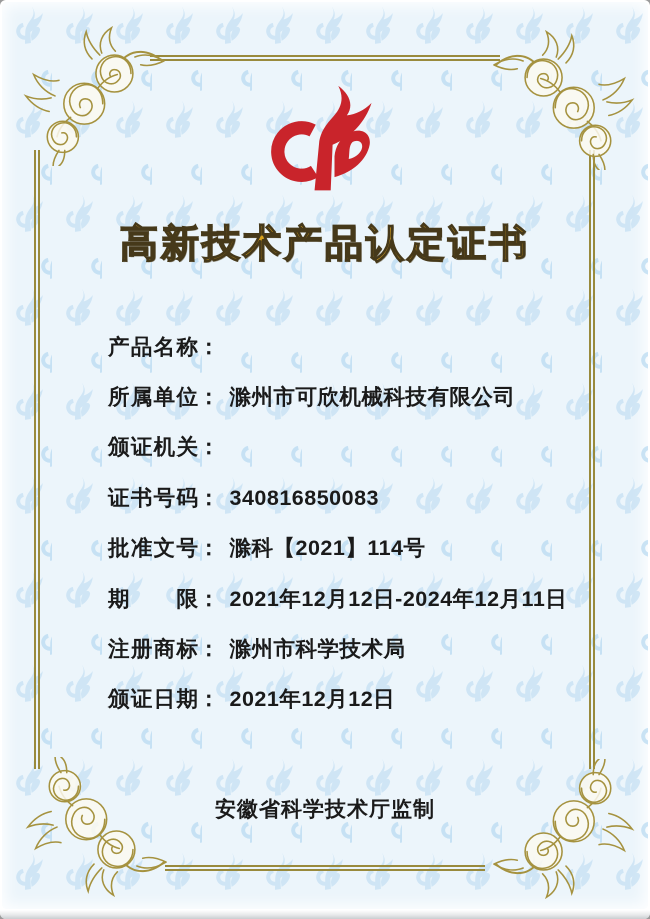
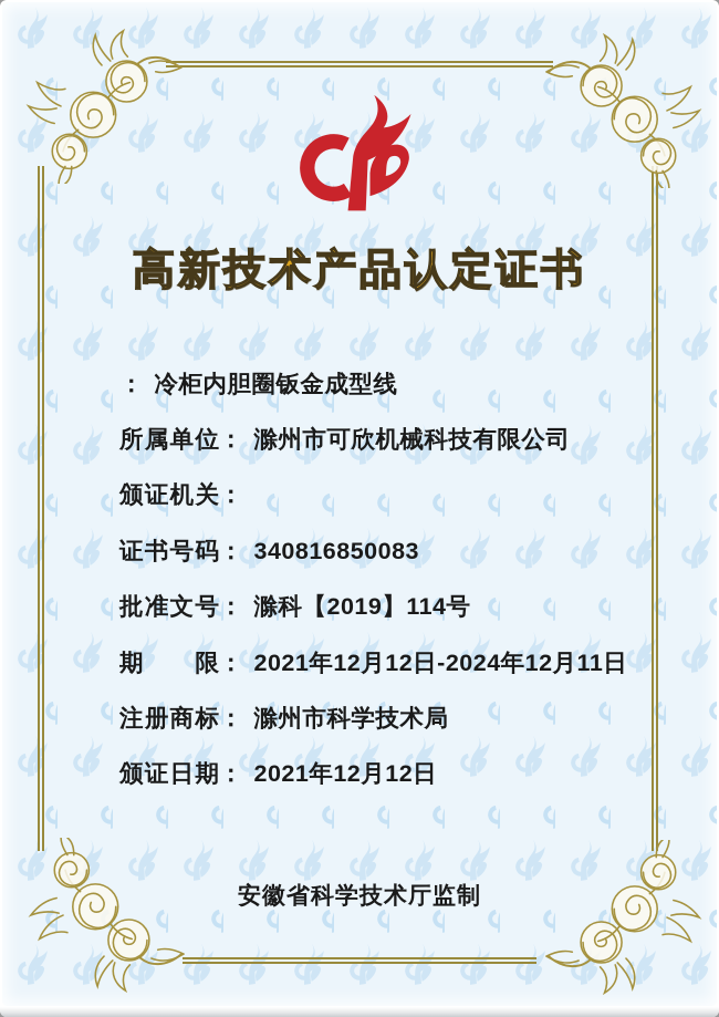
  高新技术产品认定证书
- 产品名称
  ：
+ 冷柜内胆圈钣金成型线
  所属单位
  ：
  滁州市可欣机械科技有限公司
  颁证机关
  ：
  证书号码
  ：
  340816850083
  批准文号
  ：
- 滁科【2021】114号
+ 滁科【2019】114号
  期限
  ：
  2021年12月12日-2024年12月11日
  注册商标
  ：
  滁州市科学技术局
  颁证日期
  ：
  2021年12月12日
  安徽省科学技术厅监制
